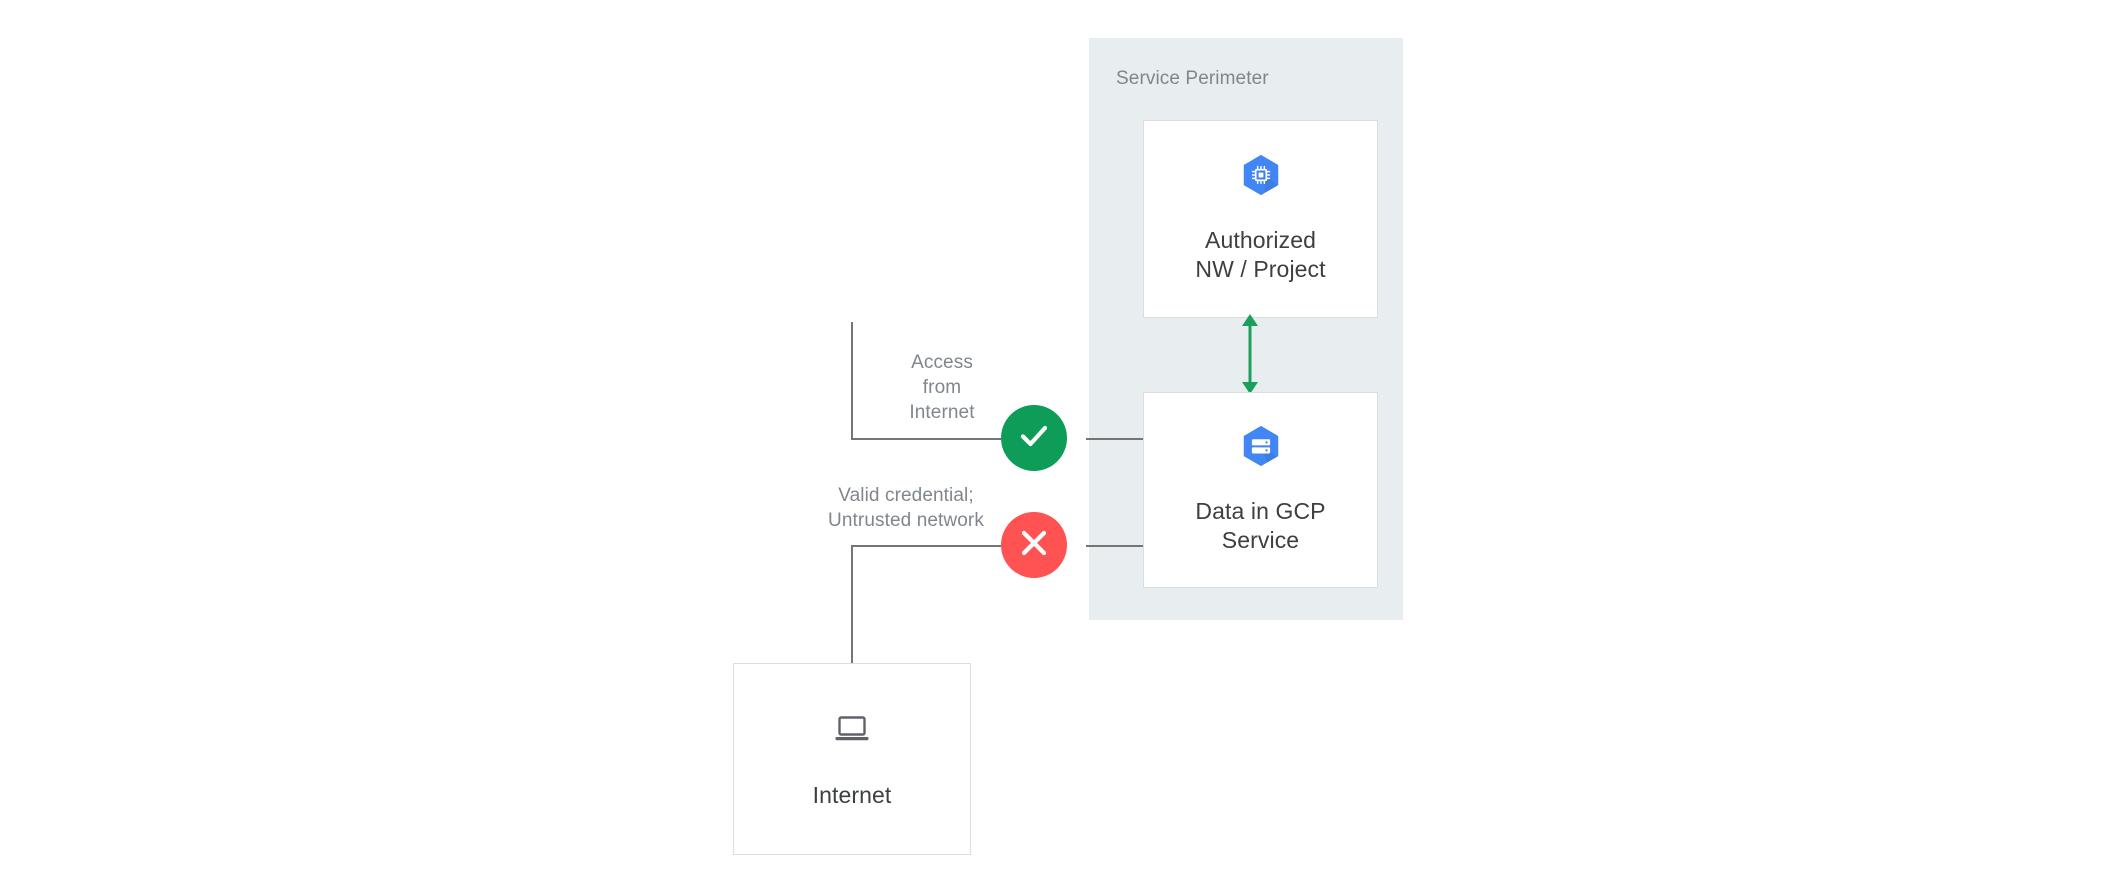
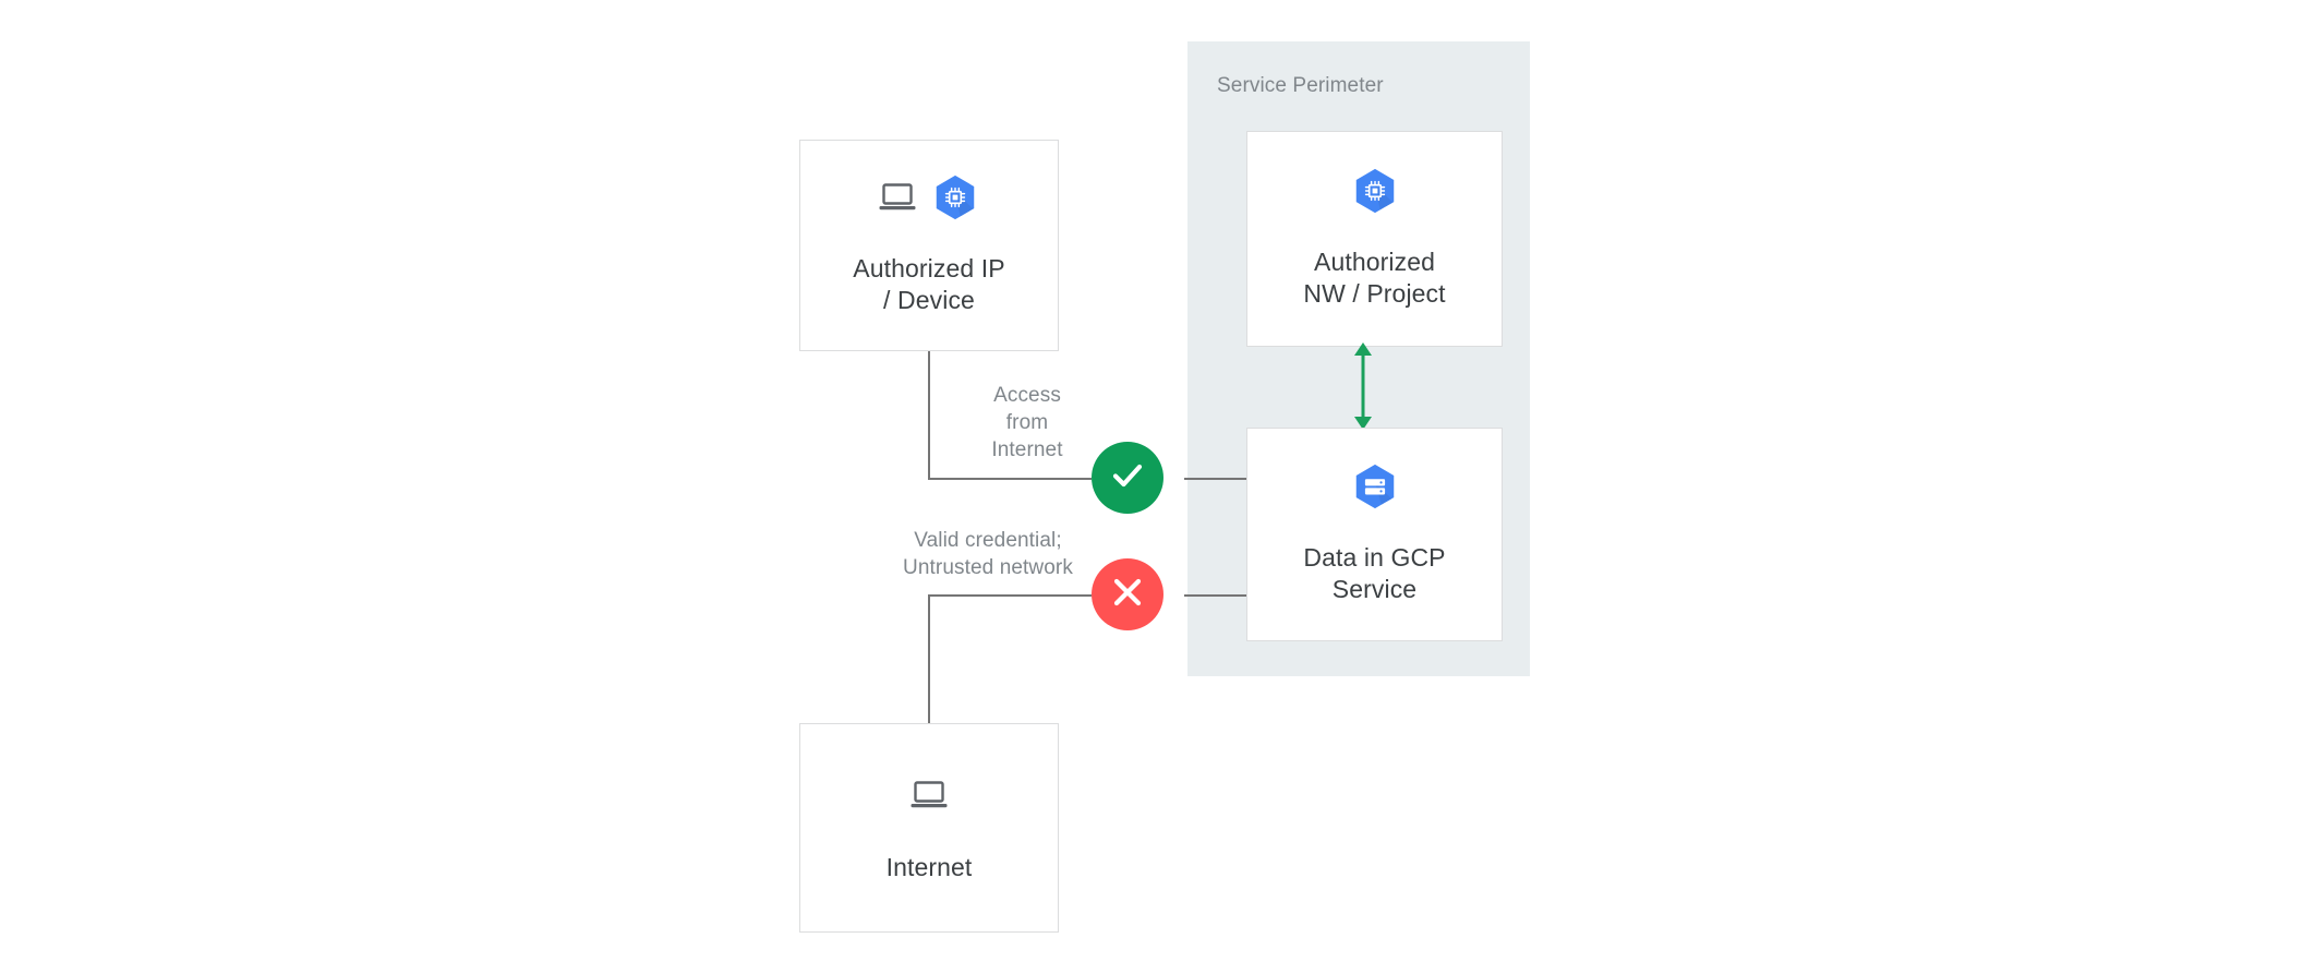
  Service Perimeter
+ Authorized IP
+ / Device
  Authorized
  NW / Project
  Data in GCP
  Service
  Internet
  Access
  from
  Internet
  Valid credential;
  Untrusted network
